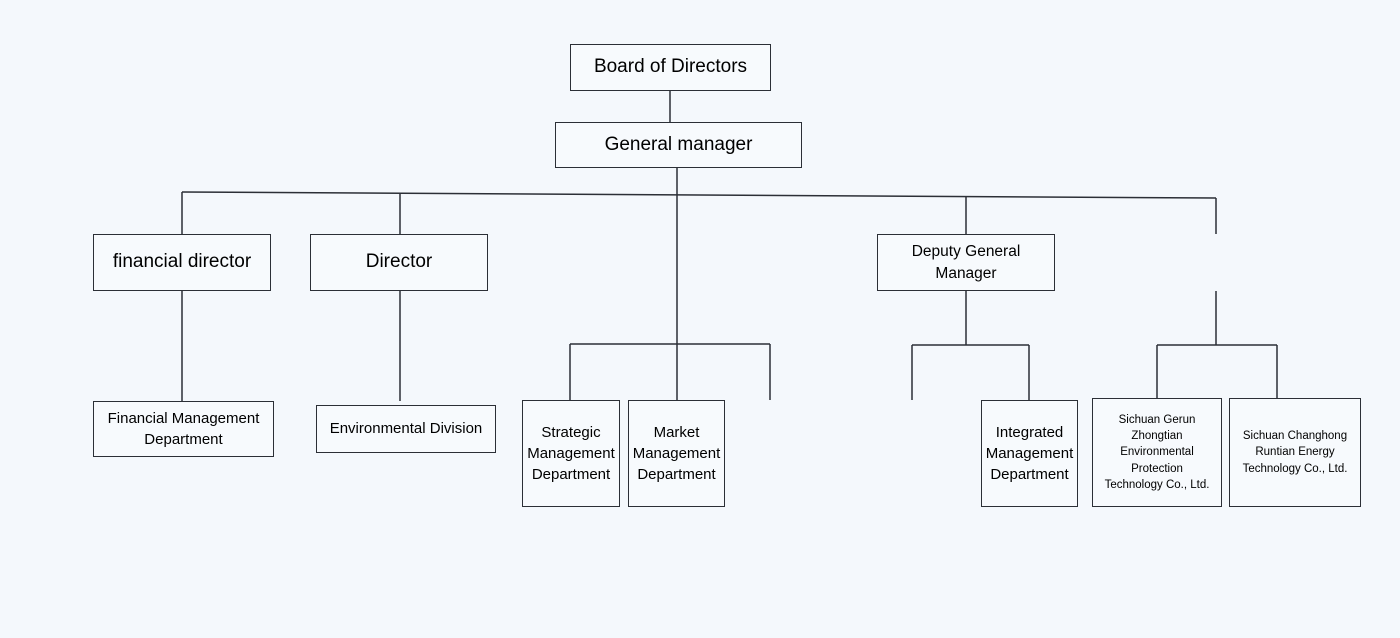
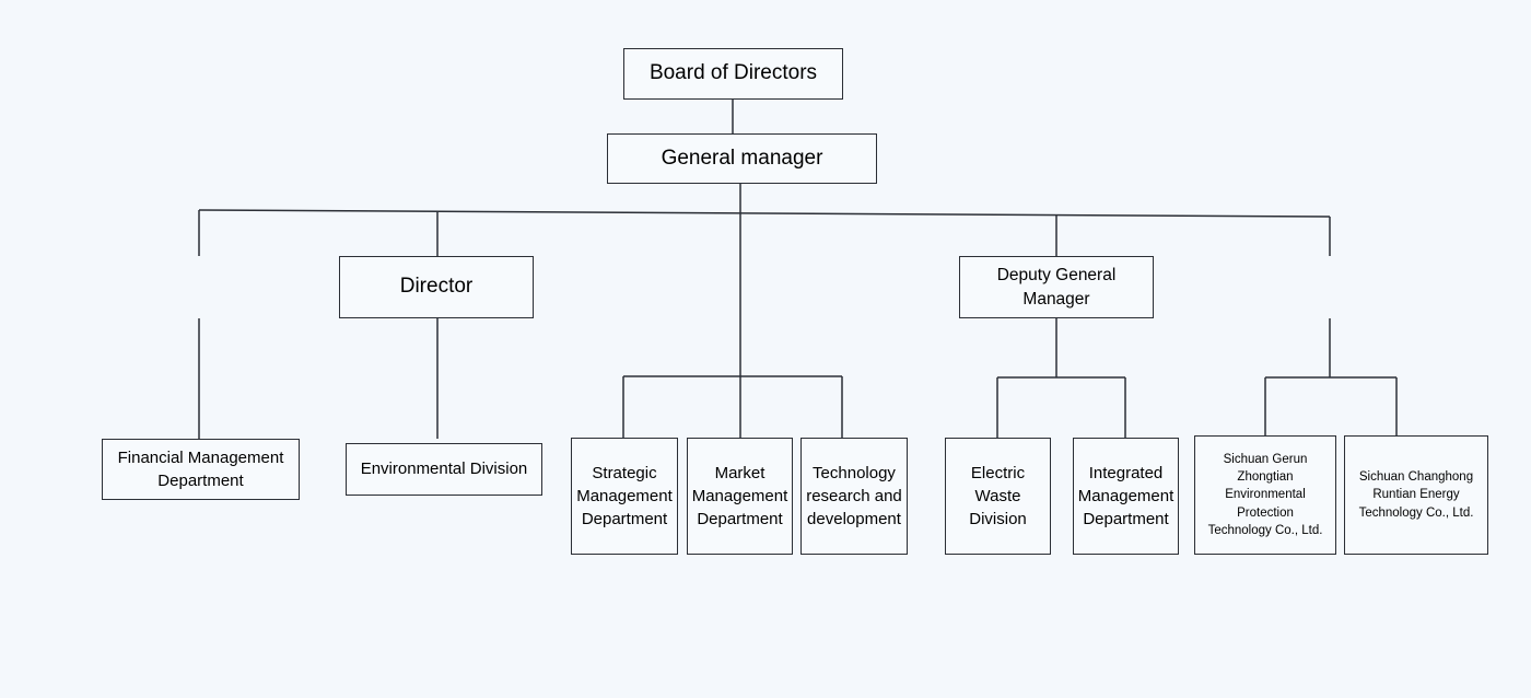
  Board of Directors
  General manager
- financial director
  Director
  Deputy General Manager
  Financial Management
  Department
  Environmental Division
  Strategic
  Management
  Department
  Market
  Management
  Department
+ Technology
+ research and
+ development
+ Electric Waste
+ Division
  Integrated
  Management
  Department
  Sichuan Gerun Zhongtian
  Environmental Protection
  Technology Co., Ltd.
  Sichuan Changhong
  Runtian Energy
  Technology Co., Ltd.
